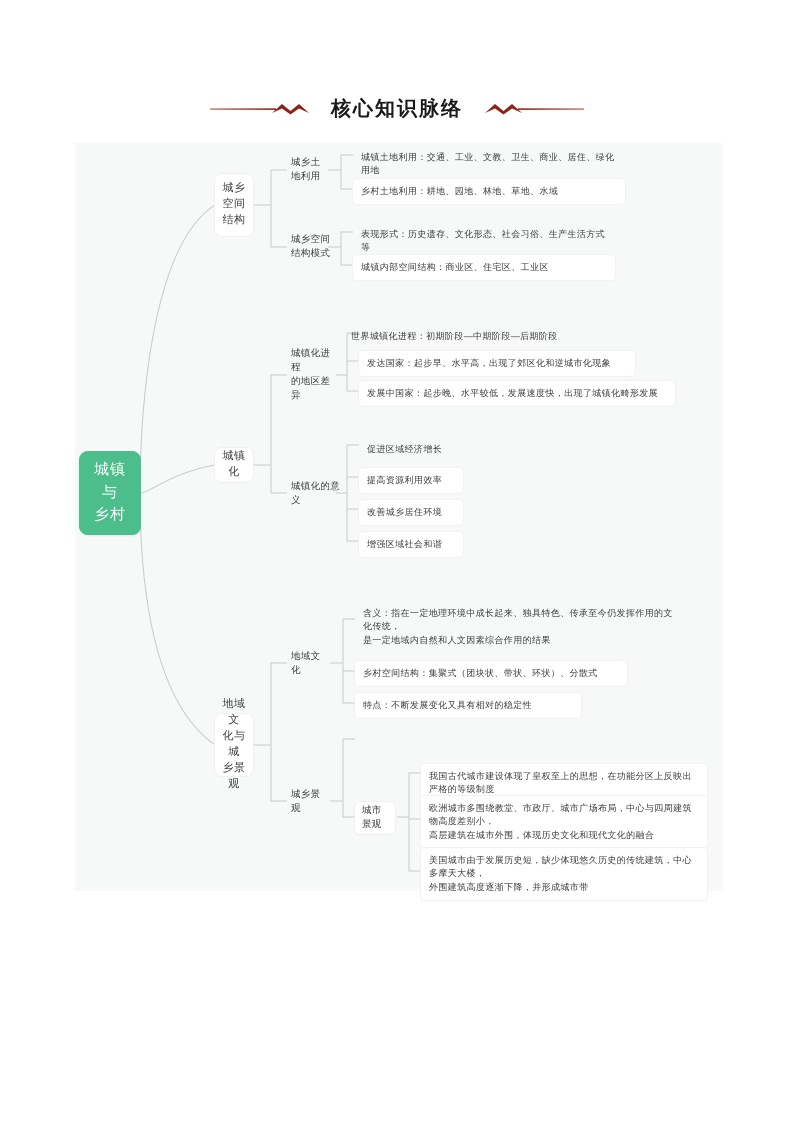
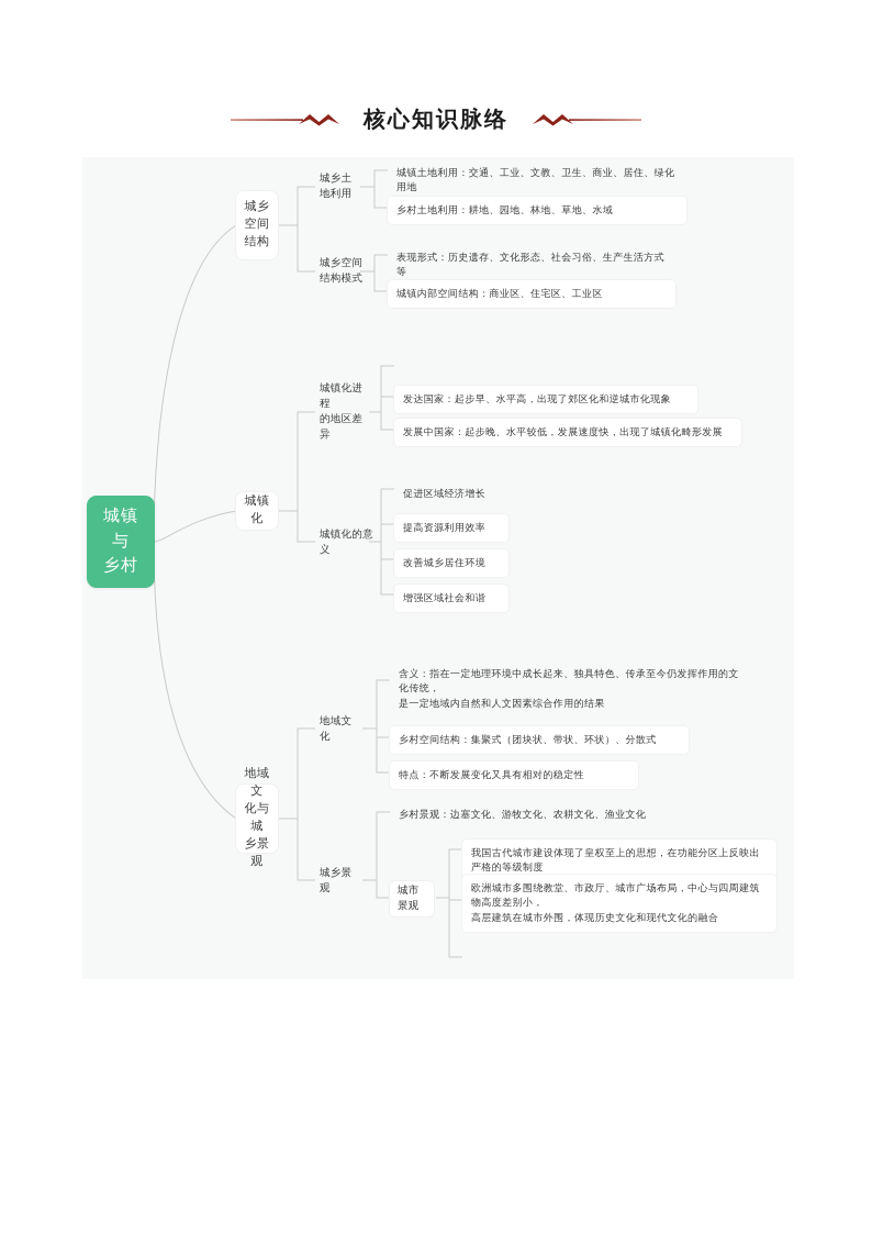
  核心知识脉络
  城镇
  与
  乡村
  城乡
  空间
  结构
  城乡土
  地利用
  城镇土地利用：交通、工业、文教、卫生、商业、居住、绿化用地
  乡村土地利用：耕地、园地、林地、草地、水域
  城乡空间
  结构模式
  表现形式：历史遗存、文化形态、社会习俗、生产生活方式等
  城镇内部空间结构：商业区、住宅区、工业区
  城镇化
  城镇化进程
  的地区差异
- 世界城镇化进程：初期阶段—中期阶段—后期阶段
  发达国家：起步早、水平高，出现了郊区化和逆城市化现象
  发展中国家：起步晚、水平较低，发展速度快，出现了城镇化畸形发展
  城镇化的意义
  促进区域经济增长
  提高资源利用效率
  改善城乡居住环境
  增强区域社会和谐
  地域文
  化与城
  乡景观
  地域文化
  含义：指在一定地理环境中成长起来、独具特色、传承至今仍发挥作用的文化传统，
  是一定地域内自然和人文因素综合作用的结果
  乡村空间结构：集聚式（团块状、带状、环状）、分散式
  特点：不断发展变化又具有相对的稳定性
  城乡景观
+ 乡村景观：边塞文化、游牧文化、农耕文化、渔业文化
  城市
  景观
  我国古代城市建设体现了皇权至上的思想，在功能分区上反映出严格的等级制度
  欧洲城市多围绕教堂、市政厅、城市广场布局，中心与四周建筑物高度差别小，
  高层建筑在城市外围，体现历史文化和现代文化的融合
- 美国城市由于发展历史短，缺少体现悠久历史的传统建筑，中心多摩天大楼，
- 外围建筑高度逐渐下降，并形成城市带
